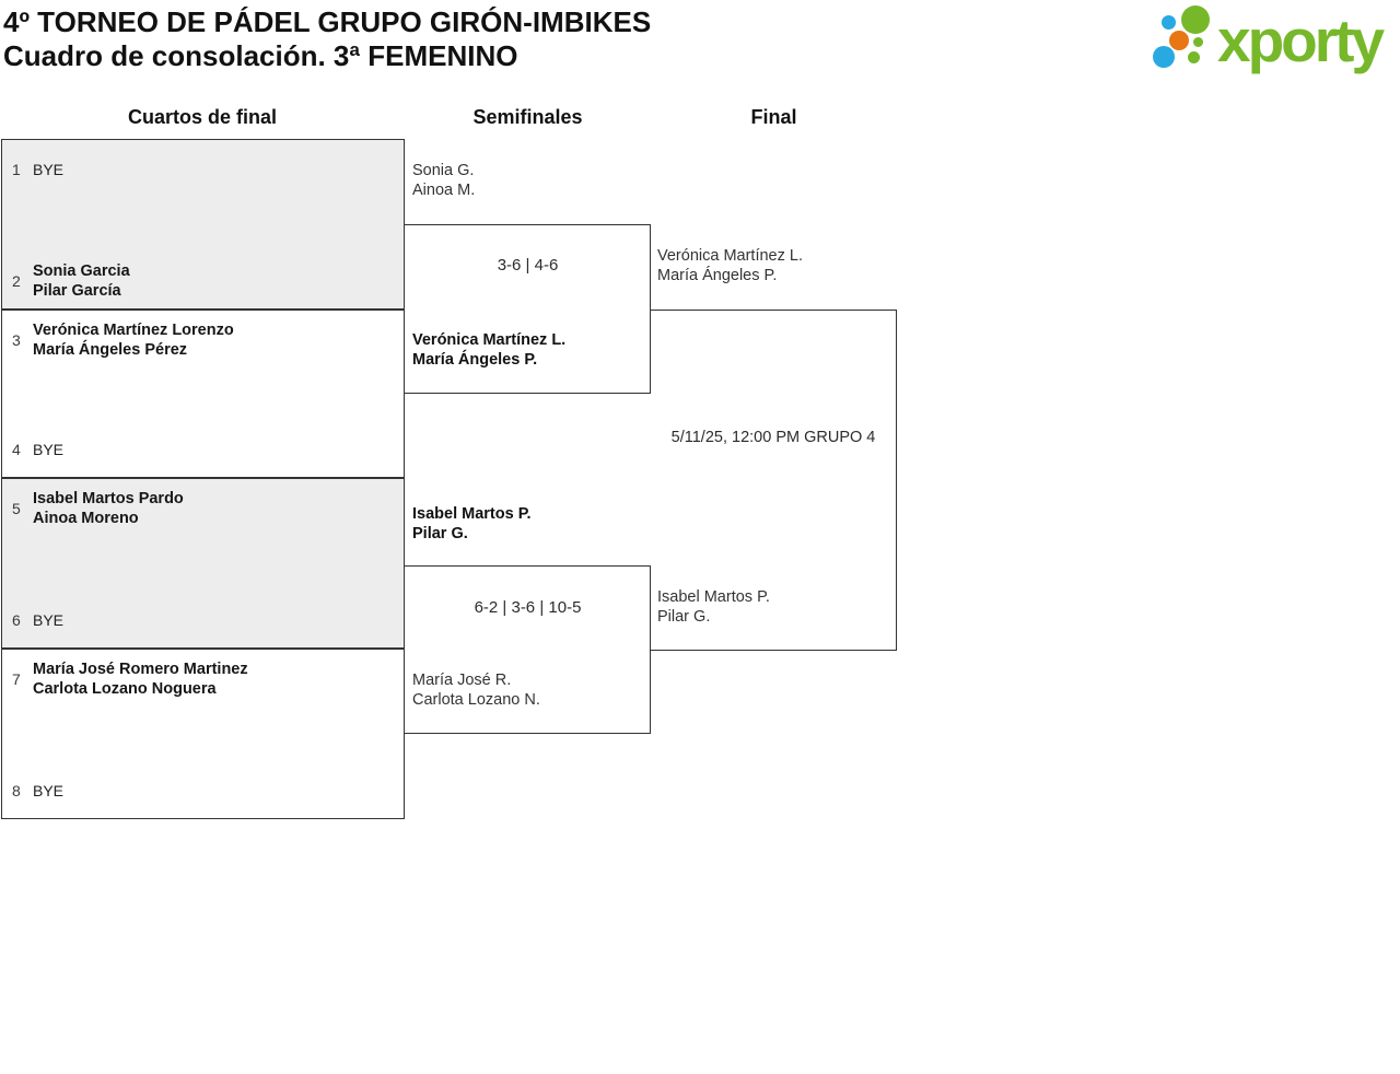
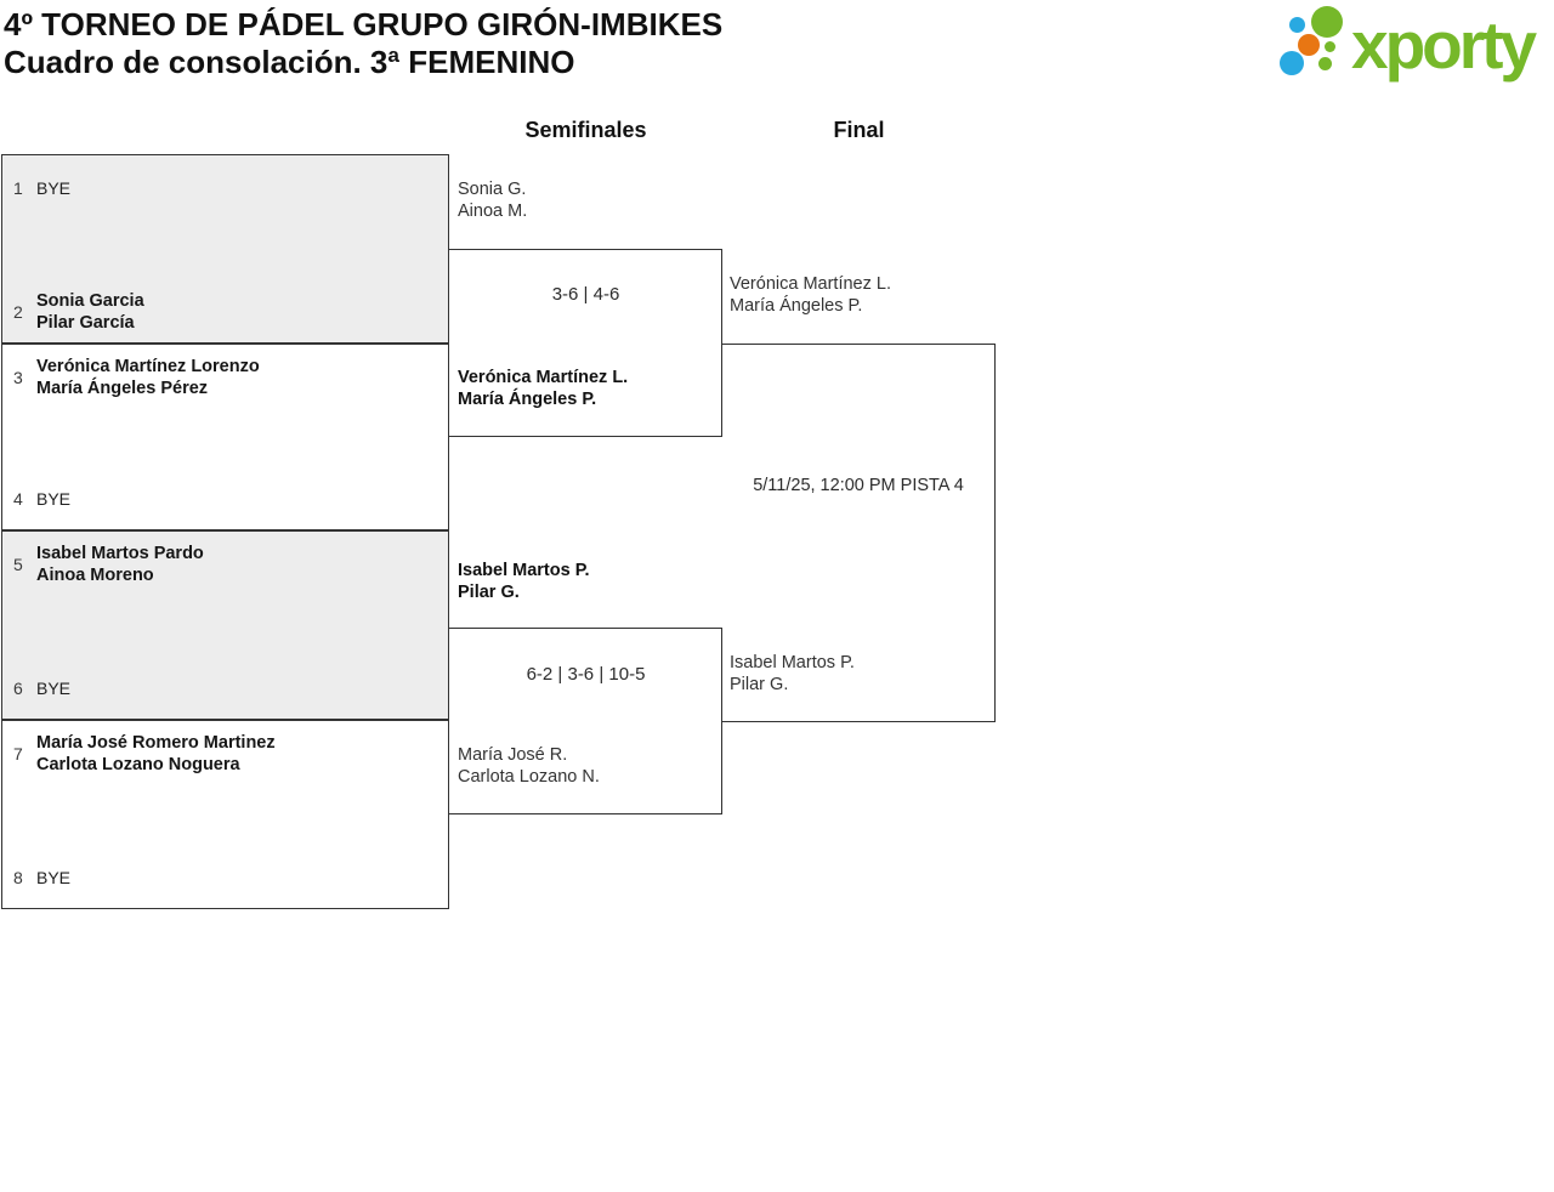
  4º TORNEO DE PÁDEL GRUPO GIRÓN-IMBIKES
  Cuadro de consolación. 3ª FEMENINO
  xporty
- Cuartos de final
  Semifinales
  Final
  1
  BYE
  2
  Sonia Garcia
  Pilar García
  3
  Verónica Martínez Lorenzo
  María Ángeles Pérez
  4
  BYE
  5
  Isabel Martos Pardo
  Ainoa Moreno
  6
  BYE
  7
  María José Romero Martinez
  Carlota Lozano Noguera
  8
  BYE
  Sonia G.
  Ainoa M.
  3-6 | 4-6
  Verónica Martínez L.
  María Ángeles P.
  Isabel Martos P.
  Pilar G.
  6-2 | 3-6 | 10-5
  María José R.
  Carlota Lozano N.
  Verónica Martínez L.
  María Ángeles P.
- 5/11/25, 12:00 PM GRUPO 4
+ 5/11/25, 12:00 PM PISTA 4
  Isabel Martos P.
  Pilar G.
